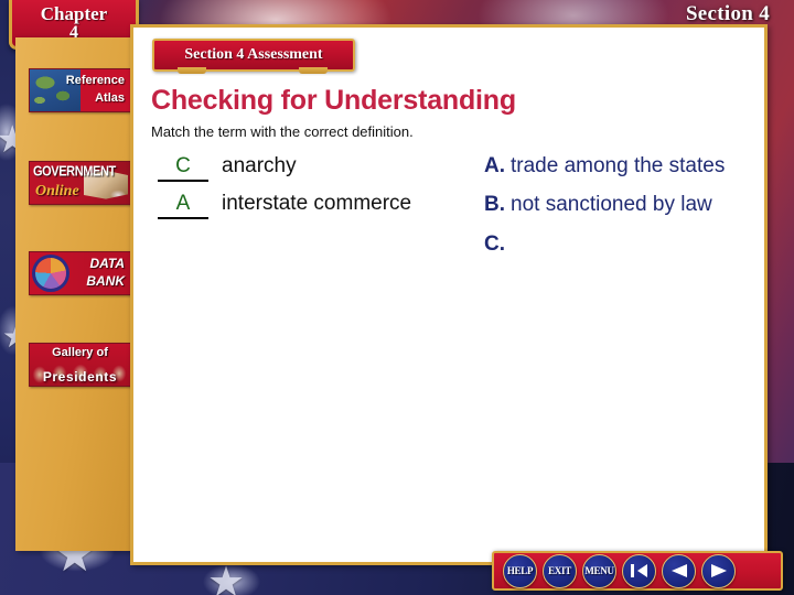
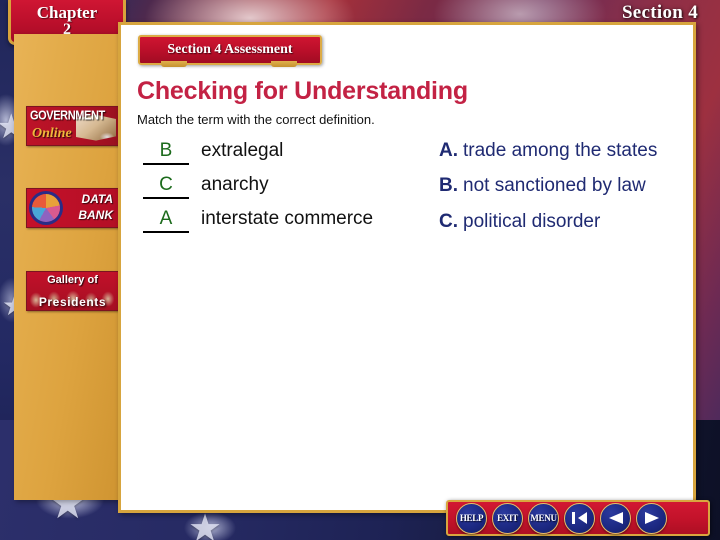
  ★
  ★
  ★
  Chapter
- 4
+ 2
  Section 4
- Reference
- Atlas
  GOVERNMENT
  Online
  DATA
  BANK
  Gallery of
  Presidents
  Section 4 Assessment
  Checking for Understanding
  Match the term with the correct definition.
+ B
+ extralegal
  C
  anarchy
  A
  interstate commerce
  A.
  trade among the states
  B.
  not sanctioned by law
  C.
+ political disorder
  HELP
  EXIT
  MENU
